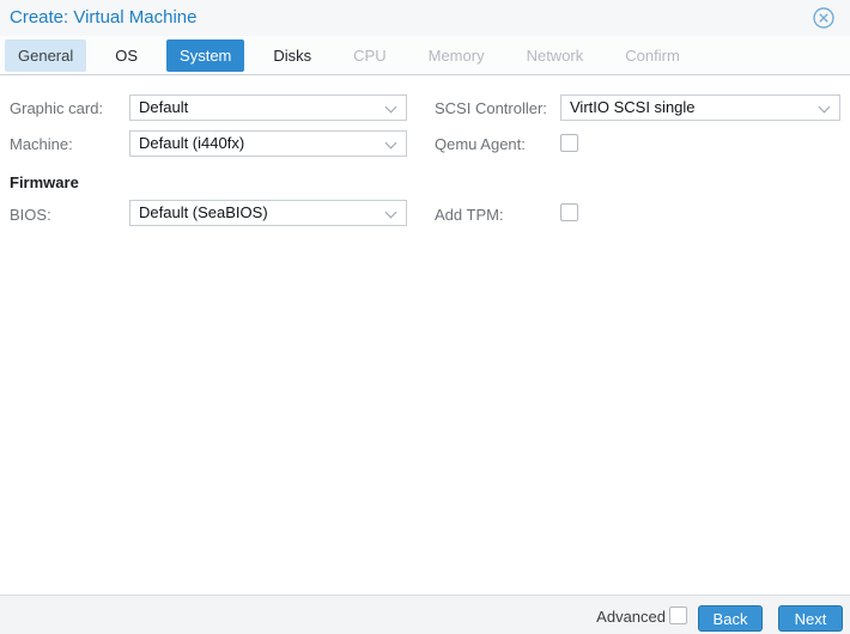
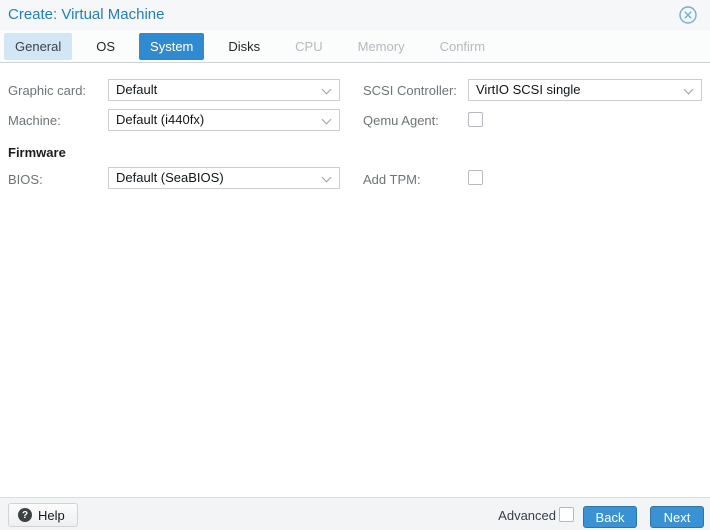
  Create: Virtual Machine
  General
  OS
  System
  Disks
  CPU
  Memory
- Network
  Confirm
  Graphic card:
  Default
  SCSI Controller:
  VirtIO SCSI single
  Machine:
  Default (i440fx)
  Qemu Agent:
  Firmware
  BIOS:
  Default (SeaBIOS)
  Add TPM:
+ ?
+ Help
  Advanced
  Back
  Next
